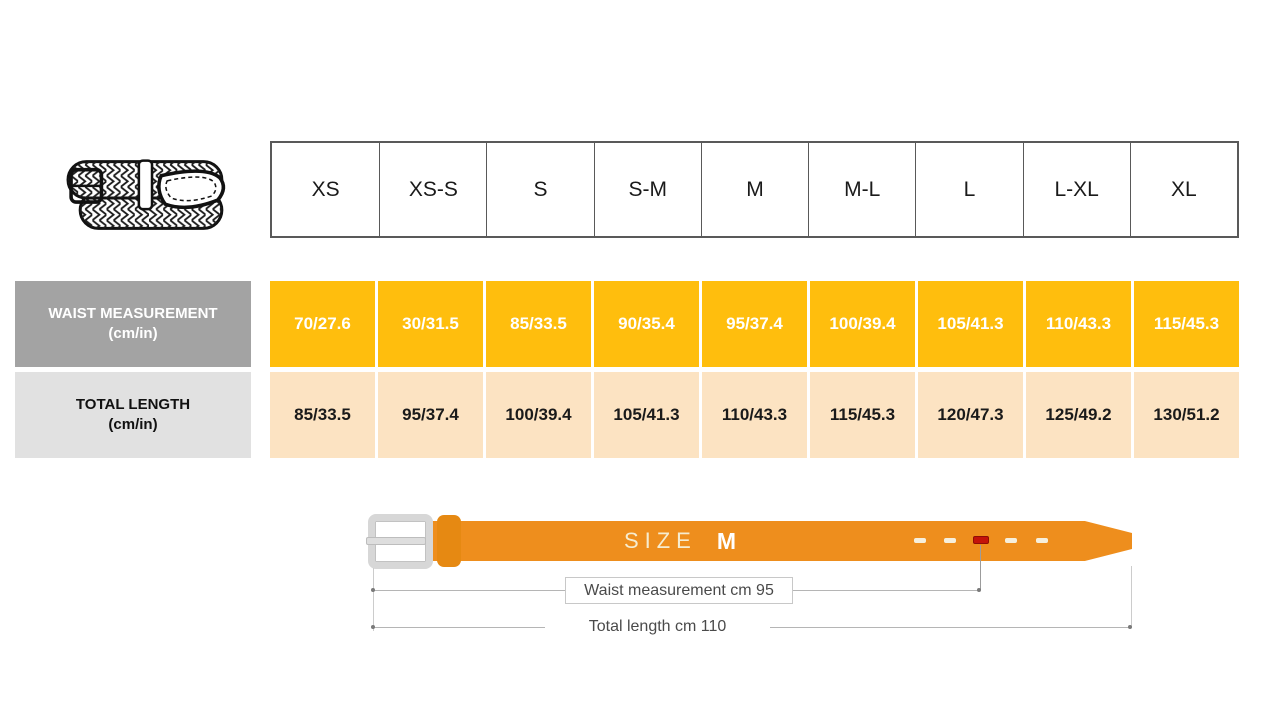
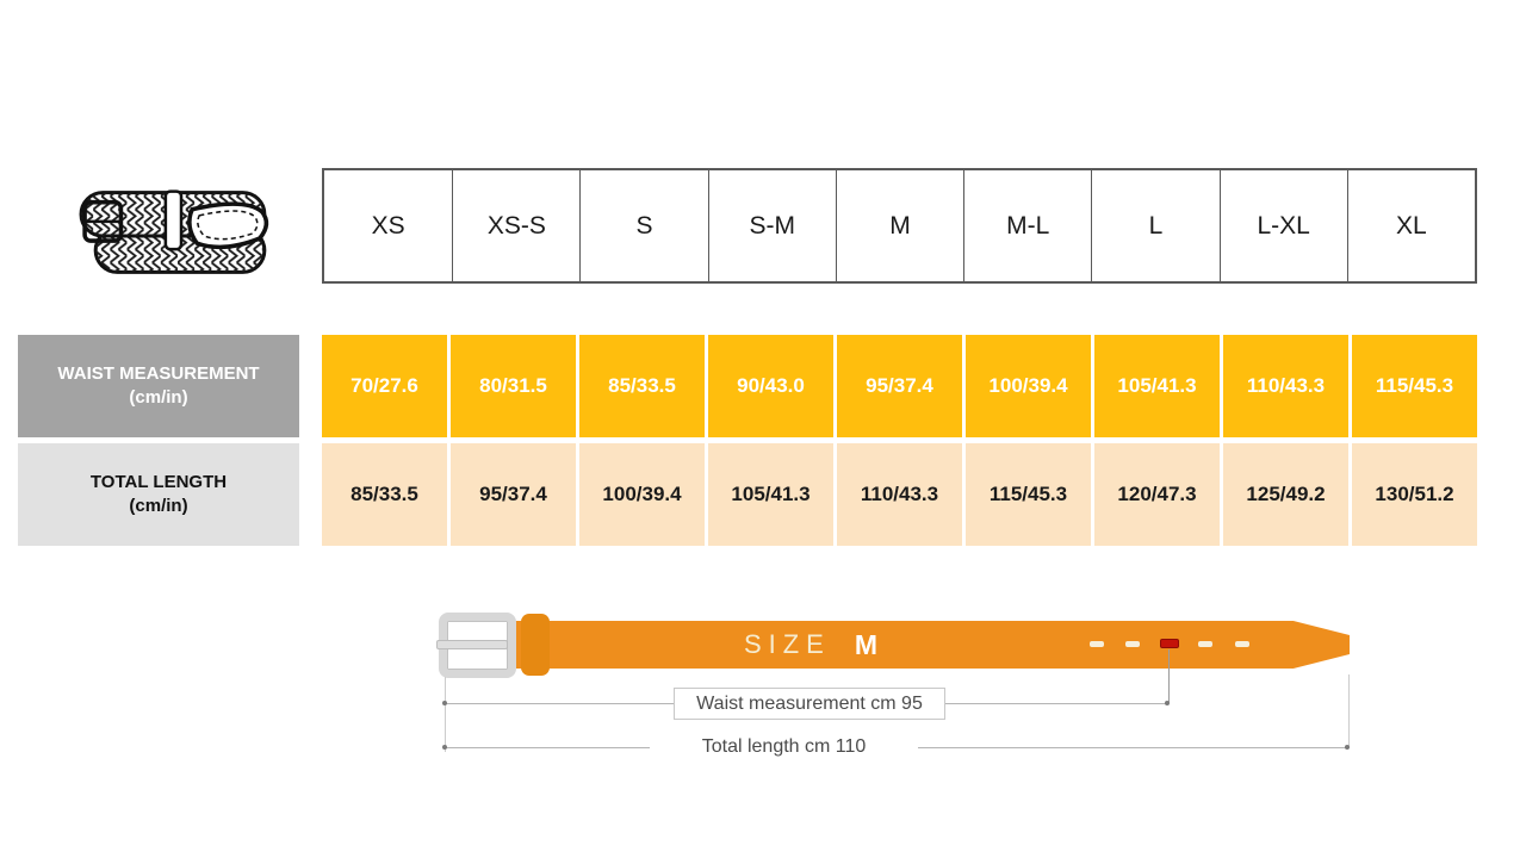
  XS
  XS-S
  S
  S-M
  M
  M-L
  L
  L-XL
  XL
  WAIST MEASUREMENT
  (cm/in)
  70/27.6
- 30/31.5
+ 80/31.5
  85/33.5
- 90/35.4
+ 90/43.0
  95/37.4
  100/39.4
  105/41.3
  110/43.3
  115/45.3
  TOTAL LENGTH
  (cm/in)
  85/33.5
  95/37.4
  100/39.4
  105/41.3
  110/43.3
  115/45.3
  120/47.3
  125/49.2
  130/51.2
  SIZE
  M
  Waist measurement cm 95
  Total length cm 110
